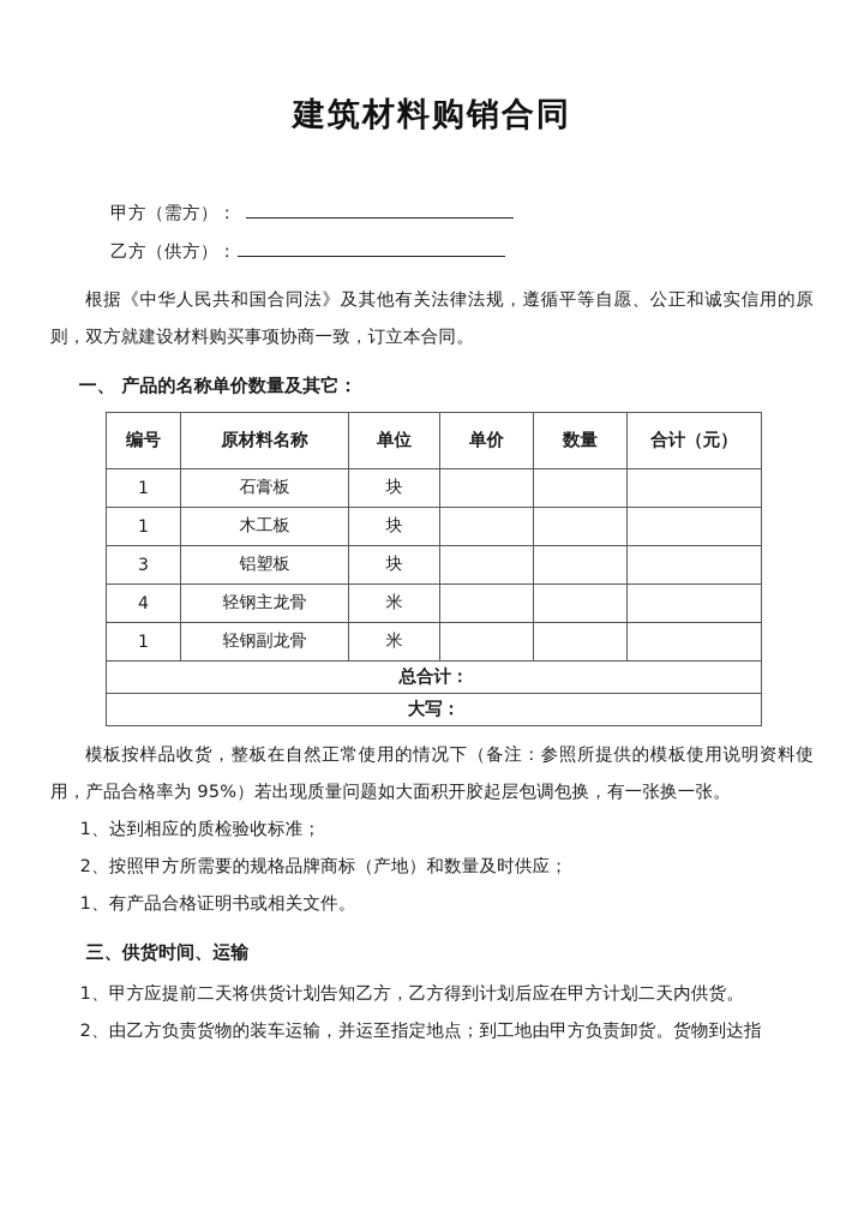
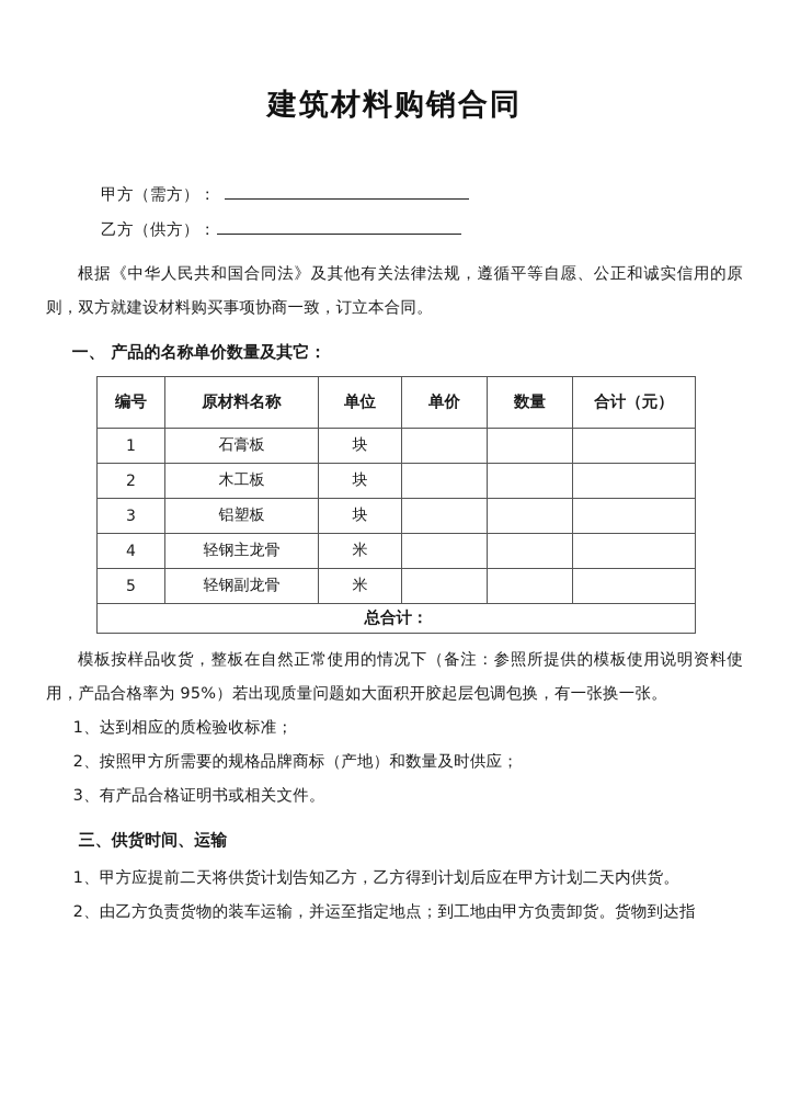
  建筑材料购销合同
  甲方（需方）：
  乙方（供方）：
  根据《中华人民共和国合同法》及其他有关法律法规，遵循平等自愿、公正和诚实信用的原则，双方就建设材料购买事项协商一致，订立本合同。
  一、 产品的名称单价数量及其它：
  编号	原材料名称	单位	单价	数量	合计（元）
  1	石膏板	块
- 1	木工板	块
+ 2	木工板	块
  3	铝塑板	块
  4	轻钢主龙骨	米
- 1	轻钢副龙骨	米
+ 5	轻钢副龙骨	米
  总合计：
- 大写：
  模板按样品收货，整板在自然正常使用的情况下（备注：参照所提供的模板使用说明资料使用，产品合格率为 95%）若出现质量问题如大面积开胶起层包调包换，有一张换一张。
  1、达到相应的质检验收标准；
  2、按照甲方所需要的规格品牌商标（产地）和数量及时供应；
- 1、有产品合格证明书或相关文件。
+ 3、有产品合格证明书或相关文件。
  三、供货时间、运输
  1、甲方应提前二天将供货计划告知乙方，乙方得到计划后应在甲方计划二天内供货。
  2、由乙方负责货物的装车运输，并运至指定地点；到工地由甲方负责卸货。货物到达指
